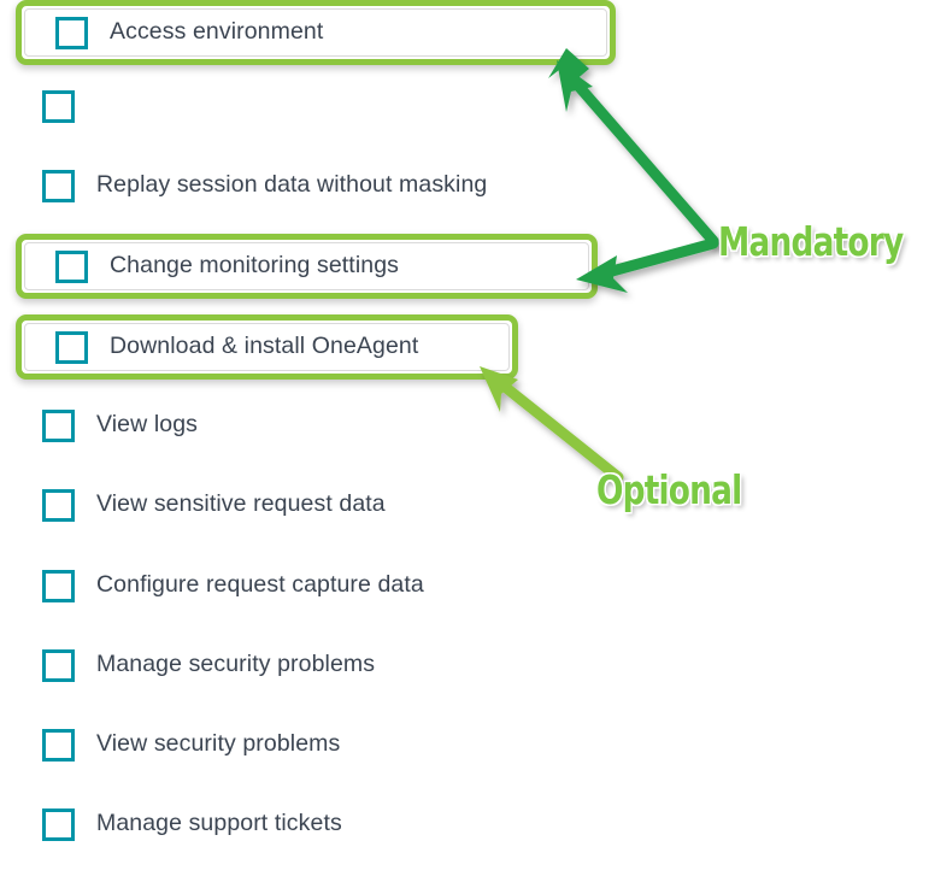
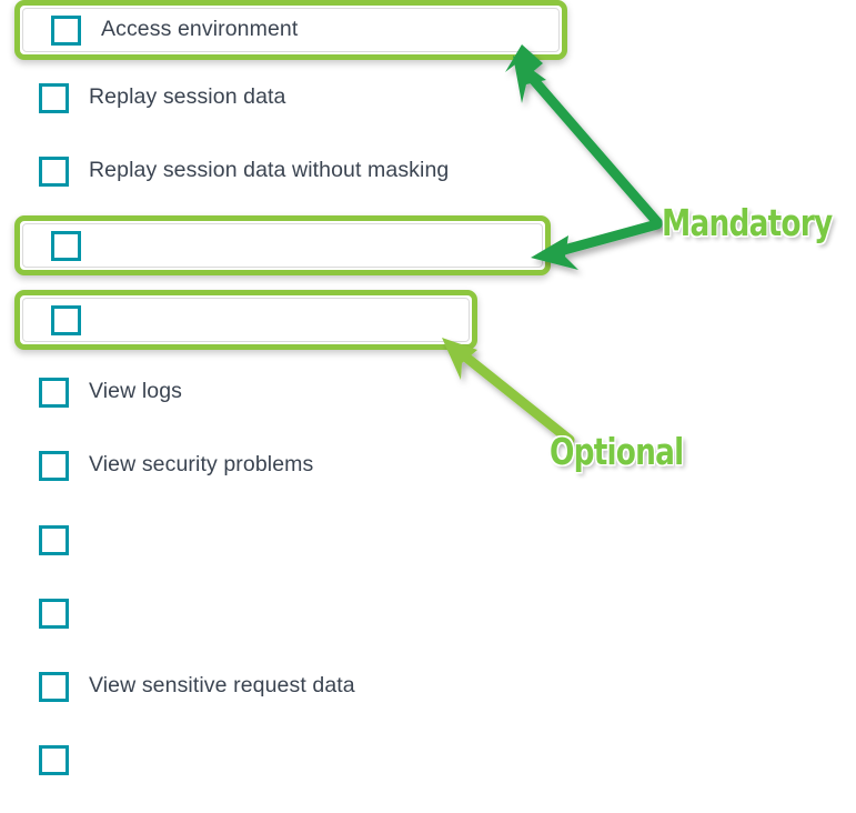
  Access environment
+ Replay session data
  Replay session data without masking
- Change monitoring settings
- Download & install OneAgent
  View logs
- View sensitive request data
+ View security problems
- Configure request capture data
- Manage security problems
- View security problems
+ View sensitive request data
- Manage support tickets
  Mandatory
  Optional
